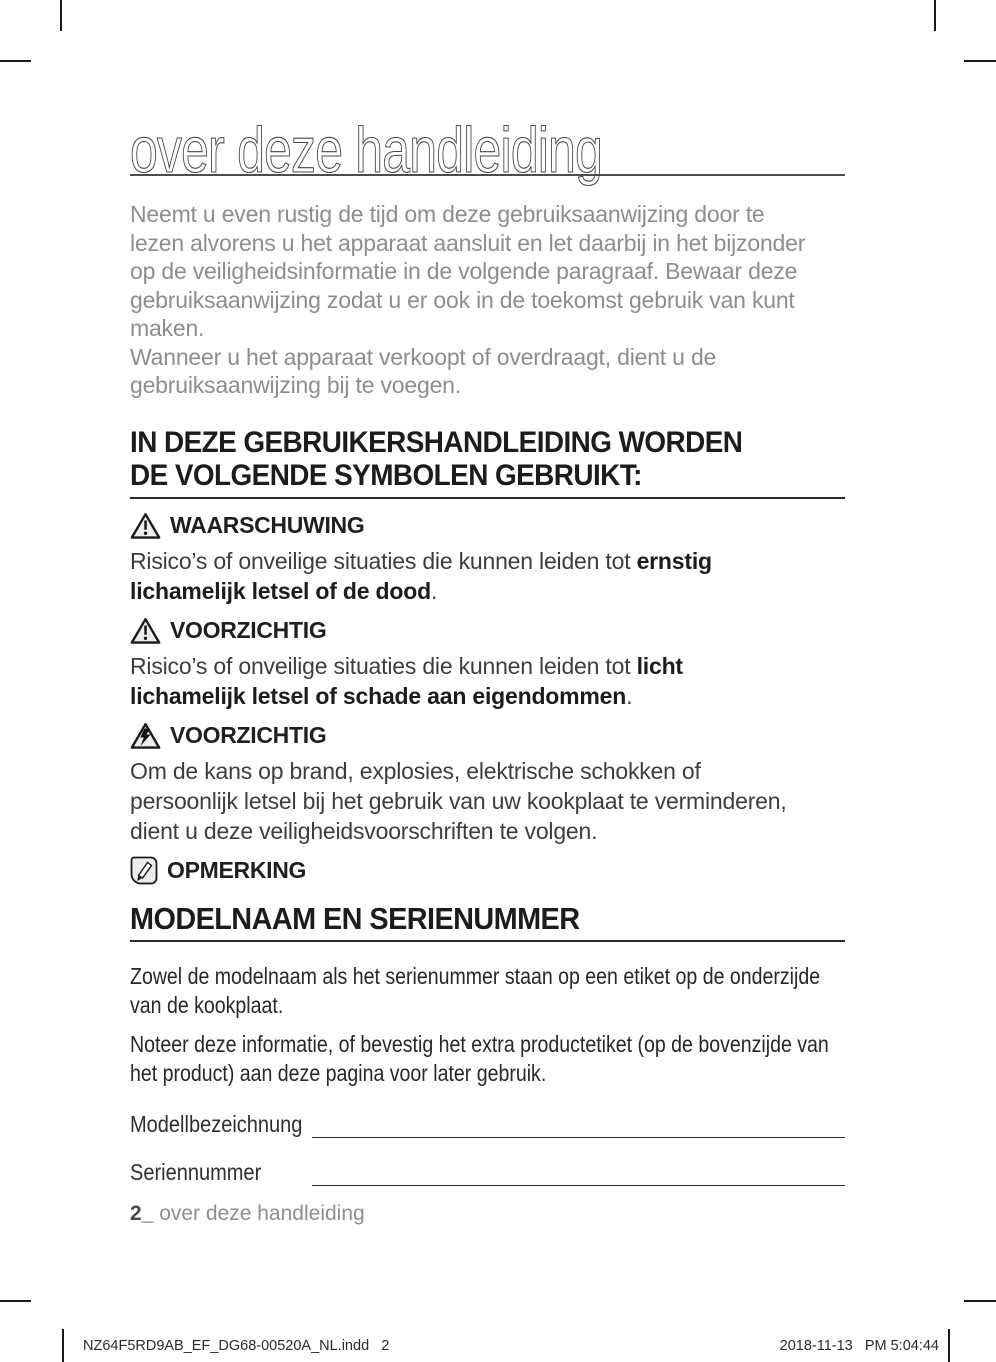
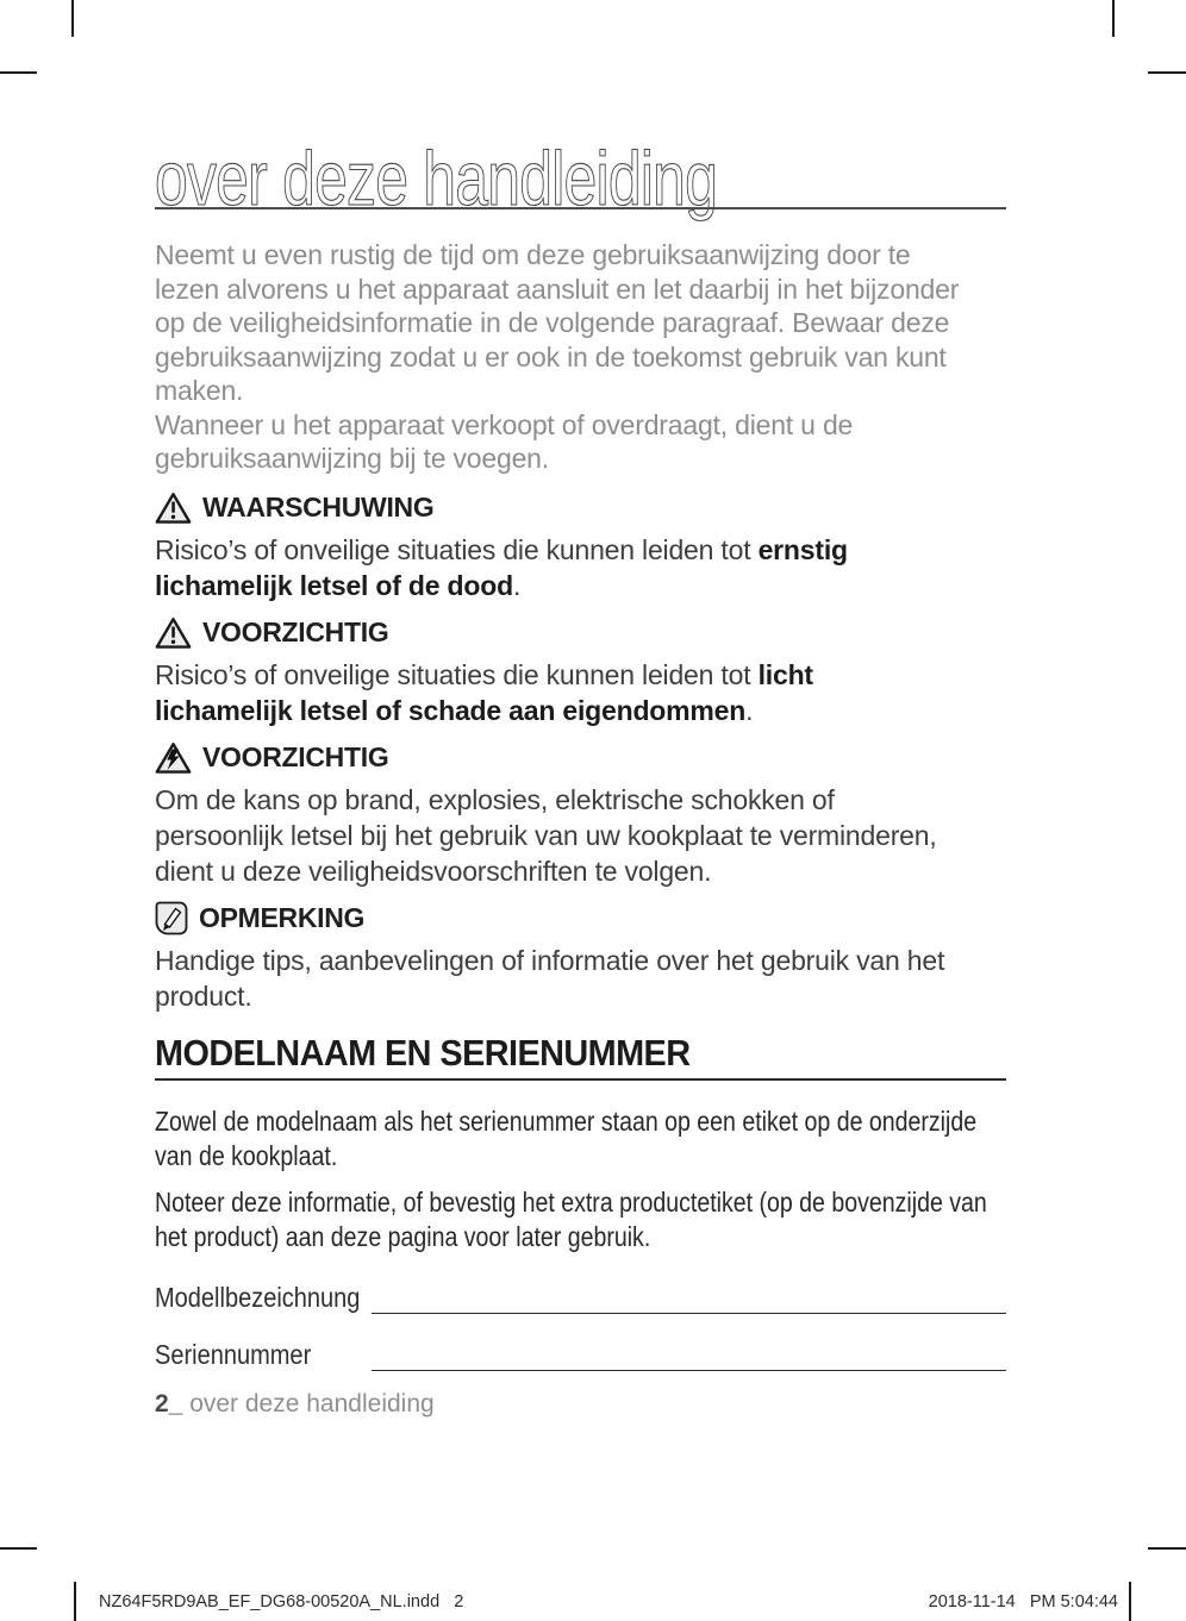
  over deze handleiding
  Neemt u even rustig de tijd om deze gebruiksaanwijzing door te
  lezen alvorens u het apparaat aansluit en let daarbij in het bijzonder
  op de veiligheidsinformatie in de volgende paragraaf. Bewaar deze
  gebruiksaanwijzing zodat u er ook in de toekomst gebruik van kunt
  maken.
  Wanneer u het apparaat verkoopt of overdraagt, dient u de
  gebruiksaanwijzing bij te voegen.
- IN DEZE GEBRUIKERSHANDLEIDING WORDEN
- DE VOLGENDE SYMBOLEN GEBRUIKT:
  WAARSCHUWING
  Risico’s of onveilige situaties die kunnen leiden tot ernstig
  lichamelijk letsel of de dood.
  VOORZICHTIG
  Risico’s of onveilige situaties die kunnen leiden tot licht
  lichamelijk letsel of schade aan eigendommen.
  VOORZICHTIG
  Om de kans op brand, explosies, elektrische schokken of
  persoonlijk letsel bij het gebruik van uw kookplaat te verminderen,
  dient u deze veiligheidsvoorschriften te volgen.
  OPMERKING
+ Handige tips, aanbevelingen of informatie over het gebruik van het
+ product.
  MODELNAAM EN SERIENUMMER
  Zowel de modelnaam als het serienummer staan op een etiket op de onderzijde
  van de kookplaat.
  Noteer deze informatie, of bevestig het extra productetiket (op de bovenzijde van
  het product) aan deze pagina voor later gebruik.
  Modellbezeichnung
  Seriennummer
  2_ over deze handleiding
  NZ64F5RD9AB_EF_DG68-00520A_NL.indd 2
- 2018-11-13 PM 5:04:44
+ 2018-11-14 PM 5:04:44
